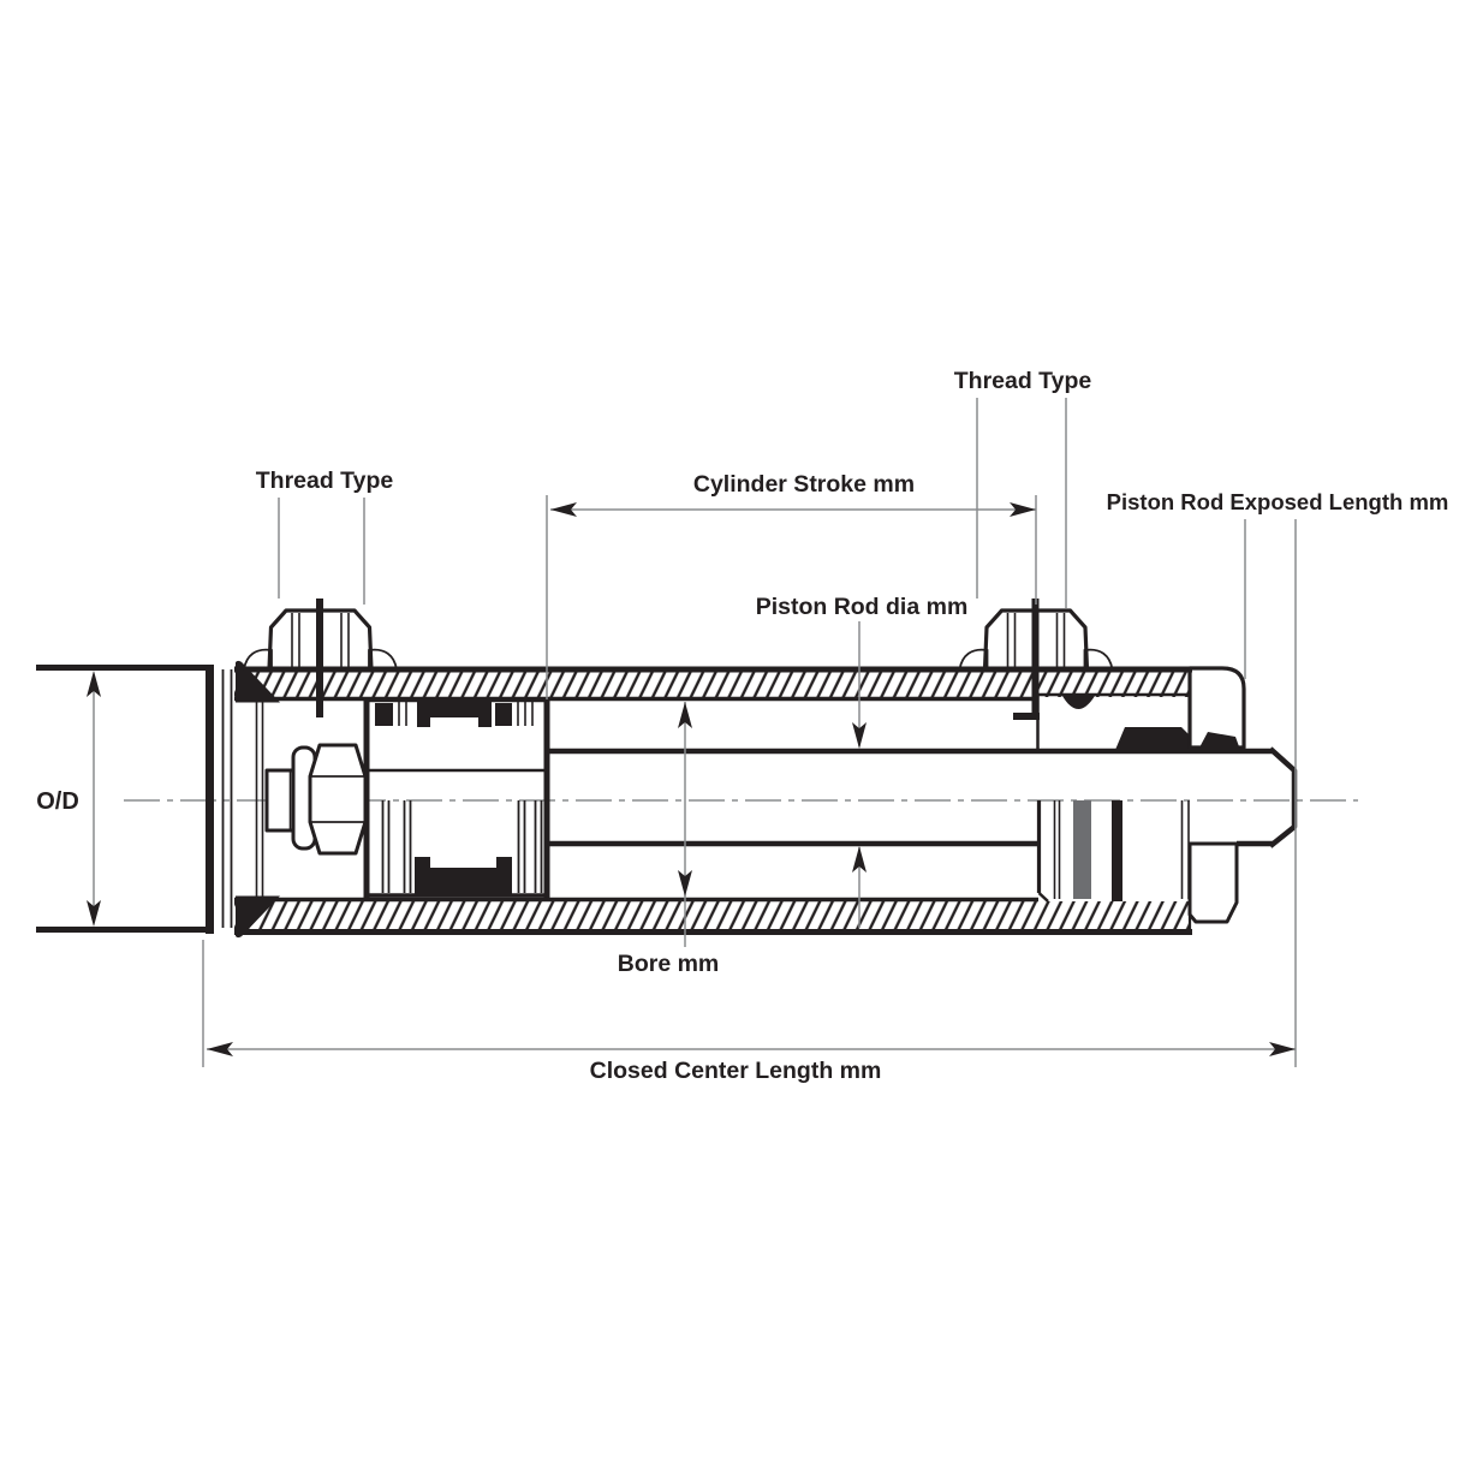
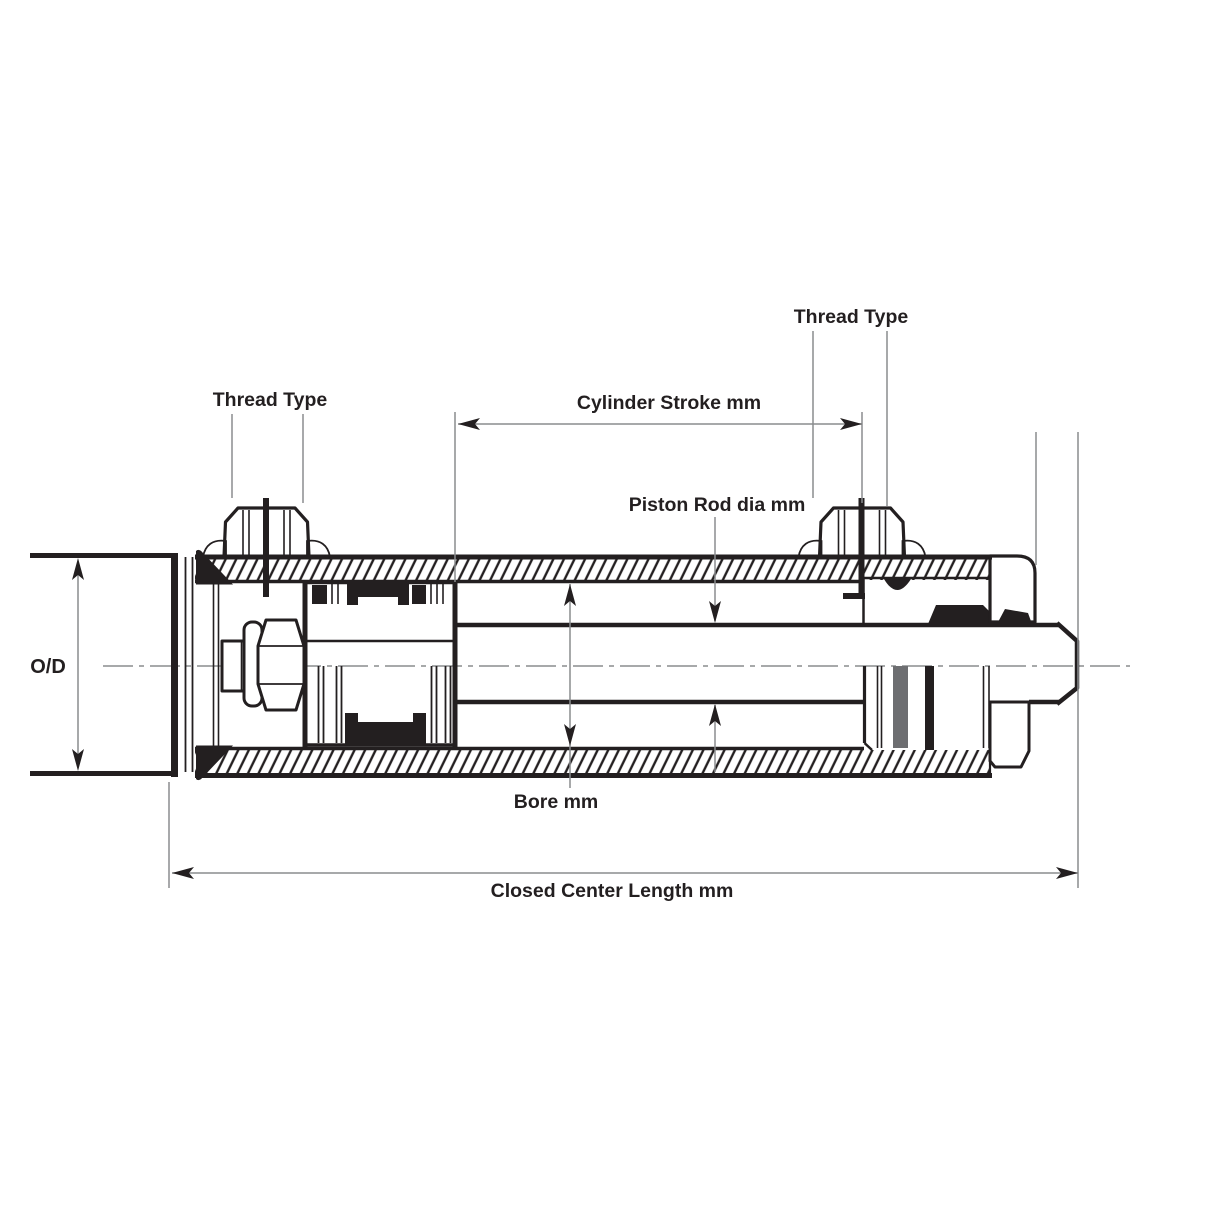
  Thread Type
  Thread Type
  Cylinder Stroke mm
  Piston Rod dia mm
- Piston Rod Exposed Length mm
  O/D
  Bore mm
  Closed Center Length mm
